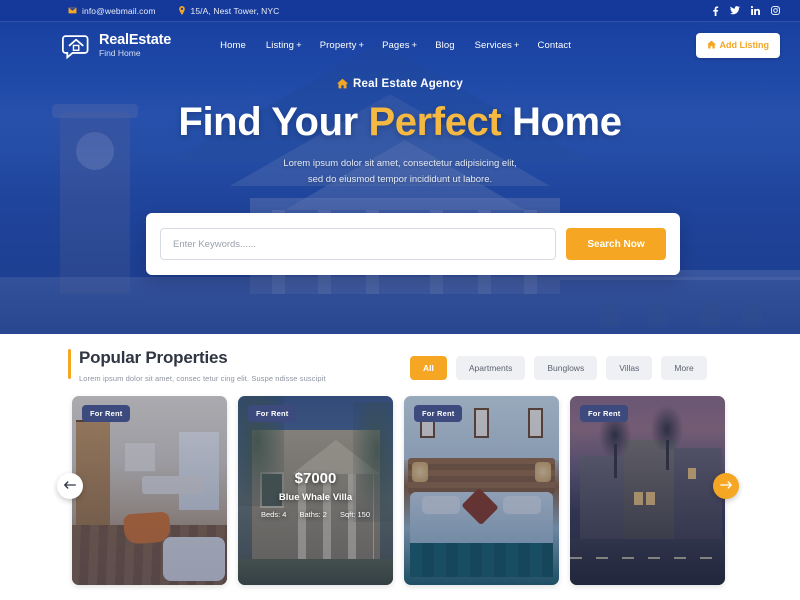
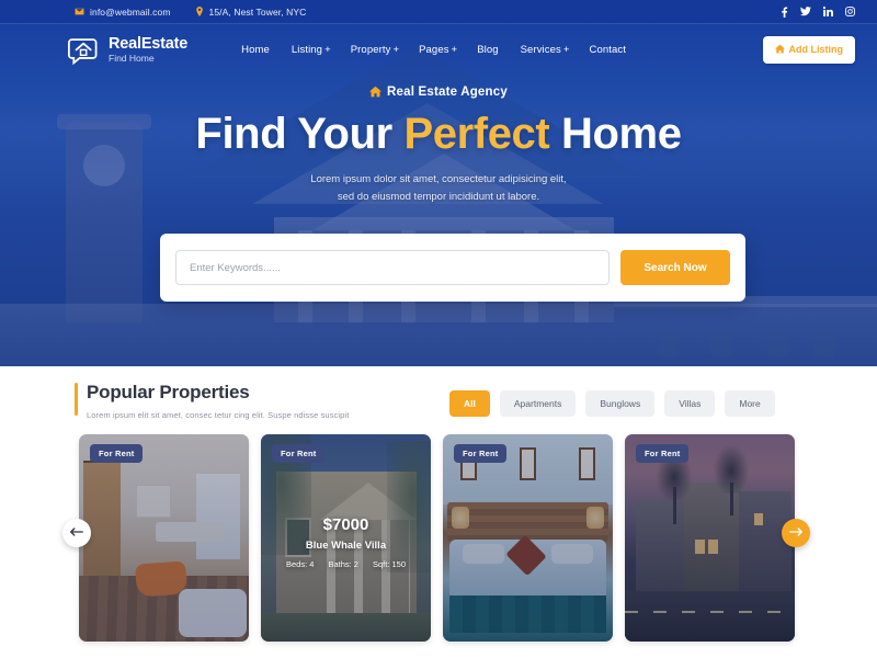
  info@webmail.com
  15/A, Nest Tower, NYC
  RealEstate
  Find Home
  Home
  Listing +
  Property +
  Pages +
  Blog
  Services +
  Contact
  Add Listing
  Real Estate Agency
  Find Your Perfect Home
  Lorem ipsum dolor sit amet, consectetur adipisicing elit,
  sed do eiusmod tempor incididunt ut labore.
  Enter Keywords......
  Search Now
  Popular Properties
- Lorem ipsum dolor sit amet, consec tetur cing elit. Suspe ndisse suscipit
+ Lorem ipsum elit sit amet, consec tetur cing elit. Suspe ndisse suscipit
  All
  Apartments
  Bunglows
  Villas
  More
  For Rent
  For Rent
  $7000
  Blue Whale Villa
  Beds: 4
  Baths: 2
  Sqft: 150
  For Rent
  For Rent
